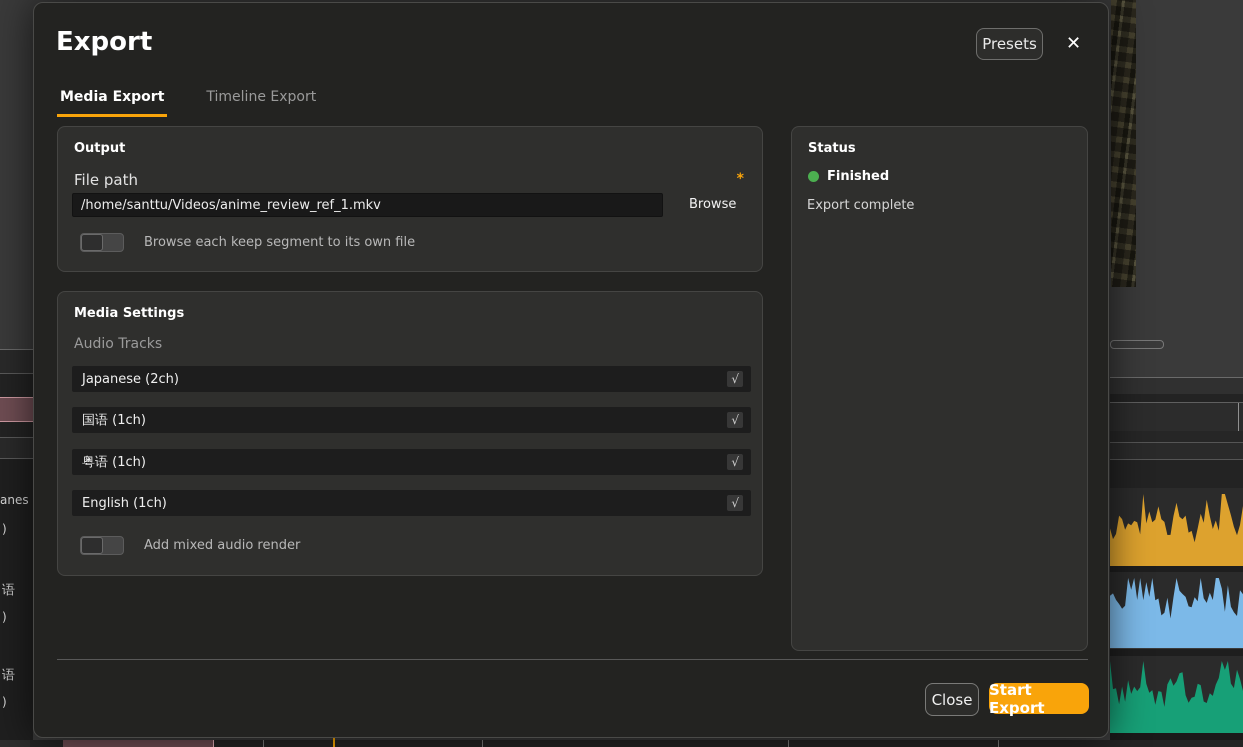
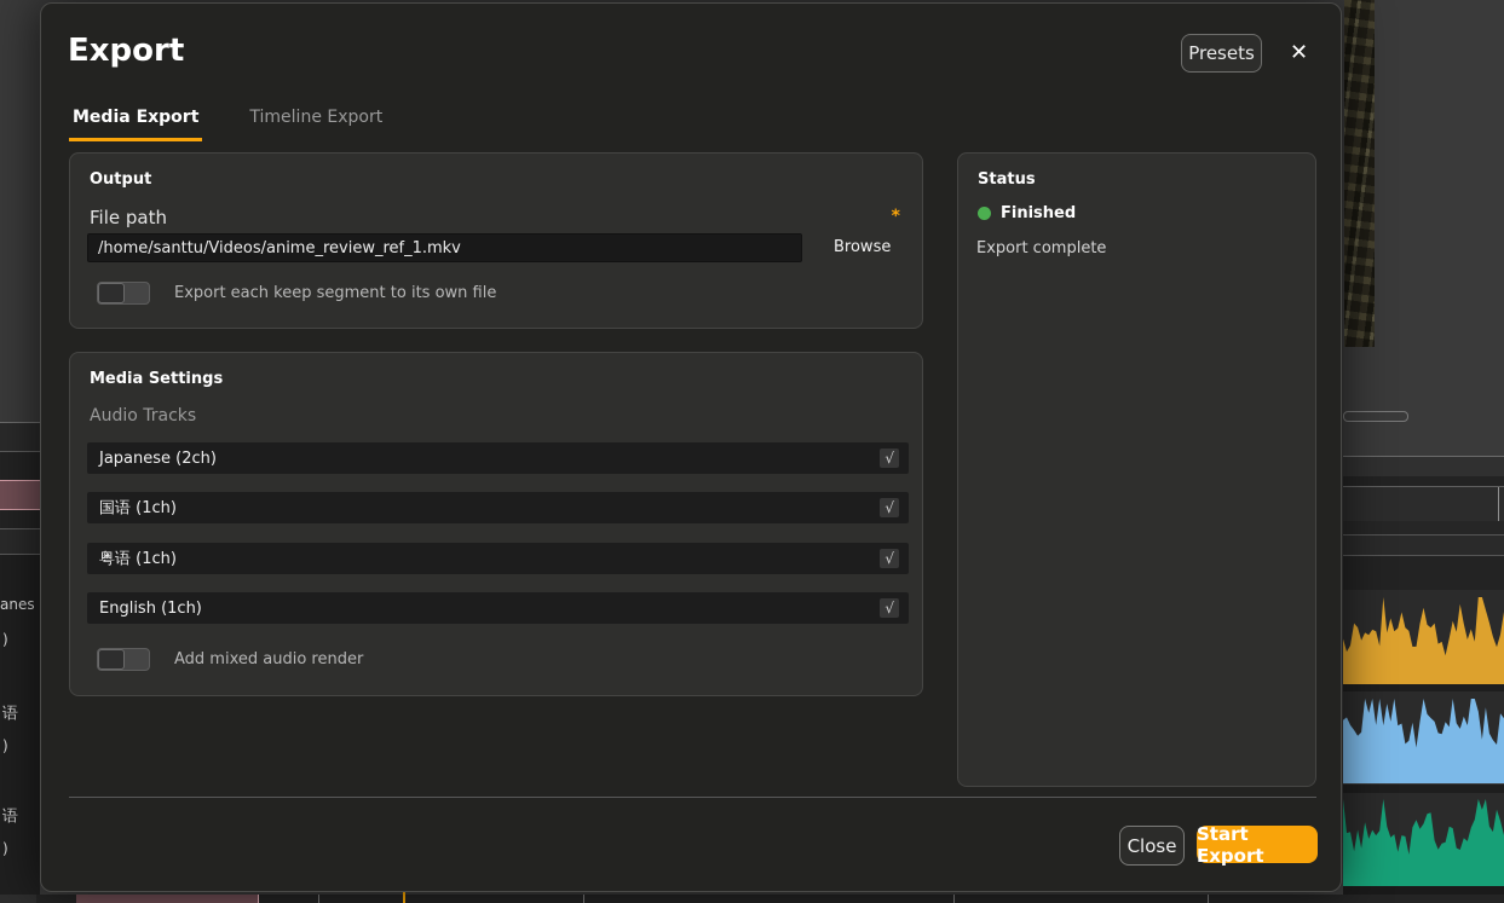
  anes
  )
  语
  )
  语
  )
  Export
  Presets
  ✕
  Media Export
  Timeline Export
  Output
  File path
  *
  /home/santtu/Videos/anime_review_ref_1.mkv
  Browse
- Browse each keep segment to its own file
+ Export each keep segment to its own file
  Media Settings
  Audio Tracks
  Japanese (2ch)
  √
  国语 (1ch)
  √
  粤语 (1ch)
  √
  English (1ch)
  √
  Add mixed audio render
  Status
  Finished
  Export complete
  Close
  Start Export
